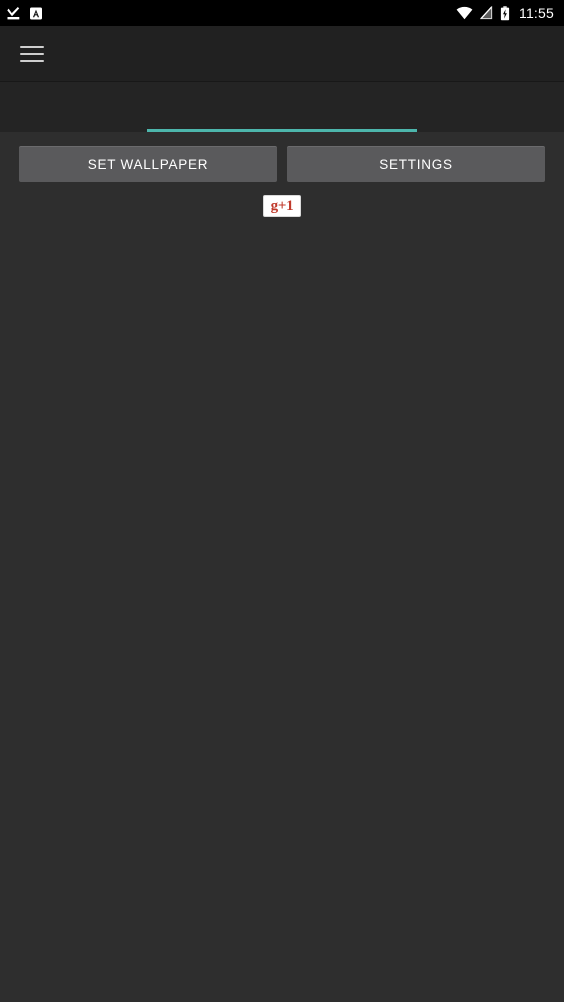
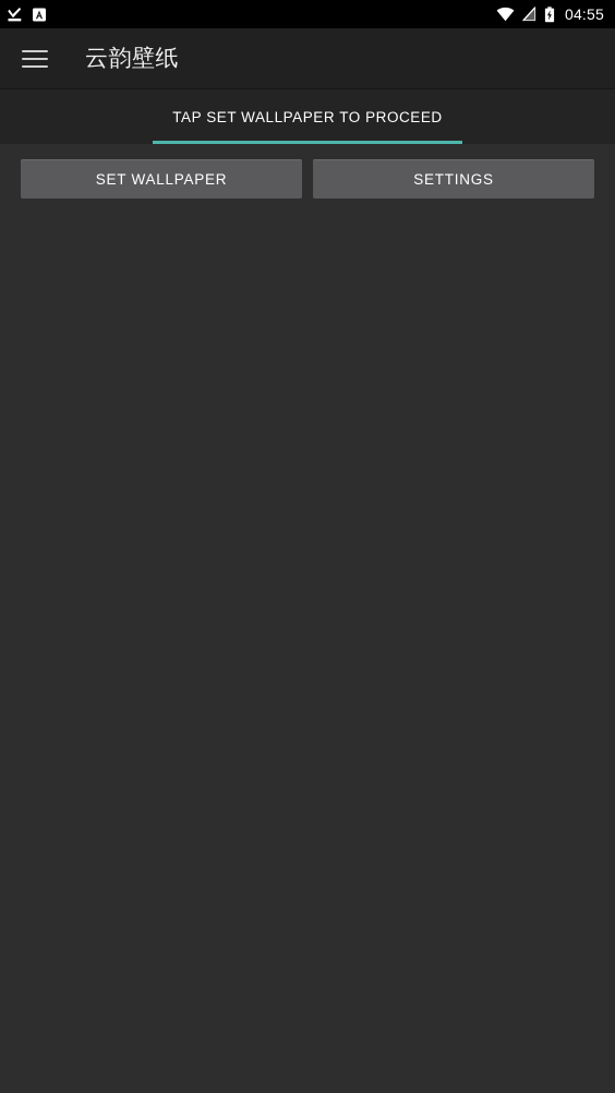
- 11:55
+ 04:55
+ 云韵壁纸
+ TAP SET WALLPAPER TO PROCEED
  SET WALLPAPER
  SETTINGS
- g+1
